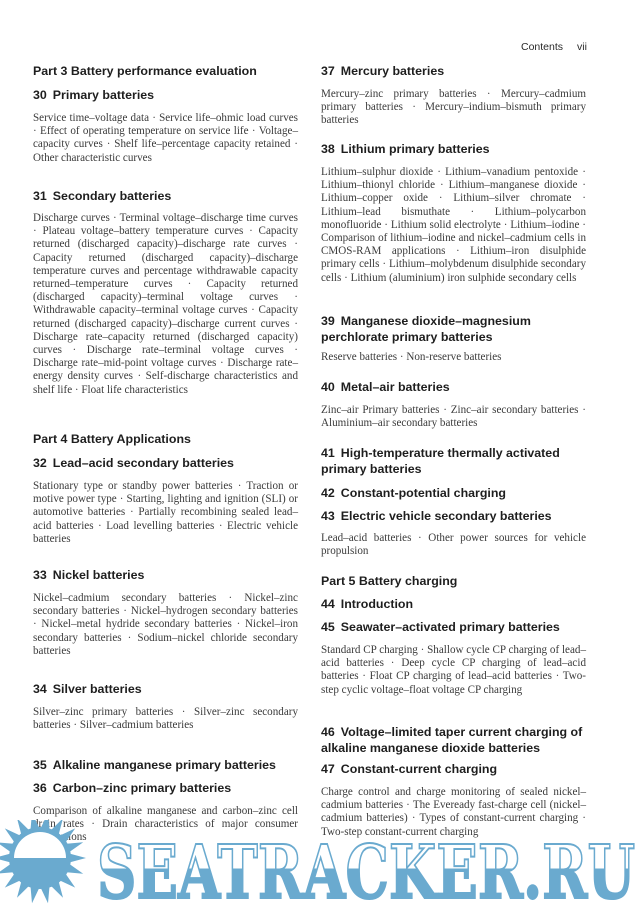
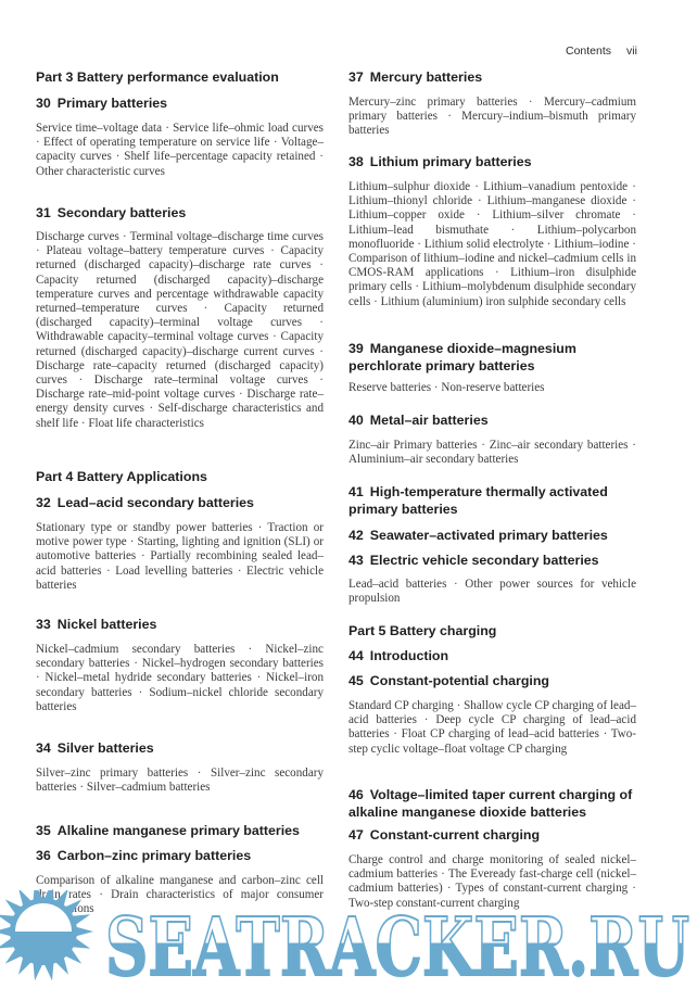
  Contents vii
  Part 3 Battery performance evaluation
  30 Primary batteries
  Service time–voltage data · Service life–ohmic load curves · Effect of operating temperature on service life · Voltage–capacity curves · Shelf life–percentage capacity retained · Other characteristic curves
  31 Secondary batteries
  Discharge curves · Terminal voltage–discharge time curves · Plateau voltage–battery temperature curves · Capacity returned (discharged capacity)–discharge rate curves · Capacity returned (discharged capacity)–discharge temperature curves and percentage withdrawable capacity returned–temperature curves · Capacity returned (discharged capacity)–terminal voltage curves · Withdrawable capacity–terminal voltage curves · Capacity returned (discharged capacity)–discharge current curves · Discharge rate–capacity returned (discharged capacity) curves · Discharge rate–terminal voltage curves · Discharge rate–mid-point voltage curves · Discharge rate–energy density curves · Self-discharge characteristics and shelf life · Float life characteristics
  Part 4 Battery Applications
  32 Lead–acid secondary batteries
  Stationary type or standby power batteries · Traction or motive power type · Starting, lighting and ignition (SLI) or automotive batteries · Partially recombining sealed lead–acid batteries · Load levelling batteries · Electric vehicle batteries
  33 Nickel batteries
  Nickel–cadmium secondary batteries · Nickel–zinc secondary batteries · Nickel–hydrogen secondary batteries · Nickel–metal hydride secondary batteries · Nickel–iron secondary batteries · Sodium–nickel chloride secondary batteries
  34 Silver batteries
  Silver–zinc primary batteries · Silver–zinc secondary batteries · Silver–cadmium batteries
  35 Alkaline manganese primary batteries
  36 Carbon–zinc primary batteries
  Comparison of alkaline manganese and carbon–zinc cell rn rates · Drain characteristics of major consumer ions
  37 Mercury batteries
  Mercury–zinc primary batteries · Mercury–cadmium primary batteries · Mercury–indium–bismuth primary batteries
  38 Lithium primary batteries
  Lithium–sulphur dioxide · Lithium–vanadium pentoxide · Lithium–thionyl chloride · Lithium–manganese dioxide · Lithium–copper oxide · Lithium–silver chromate · Lithium–lead bismuthate · Lithium–polycarbon monofluoride · Lithium solid electrolyte · Lithium–iodine · Comparison of lithium–iodine and nickel–cadmium cells in CMOS-RAM applications · Lithium–iron disulphide primary cells · Lithium–molybdenum disulphide secondary cells · Lithium (aluminium) iron sulphide secondary cells
  39 Manganese dioxide–magnesium perchlorate primary batteries
  Reserve batteries · Non-reserve batteries
  40 Metal–air batteries
  Zinc–air Primary batteries · Zinc–air secondary batteries · Aluminium–air secondary batteries
  41 High-temperature thermally activated primary batteries
- 42 Constant-potential charging
+ 42 Seawater–activated primary batteries
  43 Electric vehicle secondary batteries
  Lead–acid batteries · Other power sources for vehicle propulsion
  Part 5 Battery charging
  44 Introduction
- 45 Seawater–activated primary batteries
+ 45 Constant-potential charging
  Standard CP charging · Shallow cycle CP charging of lead–acid batteries · Deep cycle CP charging of lead–acid batteries · Float CP charging of lead–acid batteries · Two-step cyclic voltage–float voltage CP charging
  46 Voltage–limited taper current charging of alkaline manganese dioxide batteries
  47 Constant-current charging
  Charge control and charge monitoring of sealed nickel–cadmium batteries · The Eveready fast-charge cell (nickel–cadmium batteries) · Types of constant-current charging · Two-step constant-current charging
  SEATRACKER.RU
